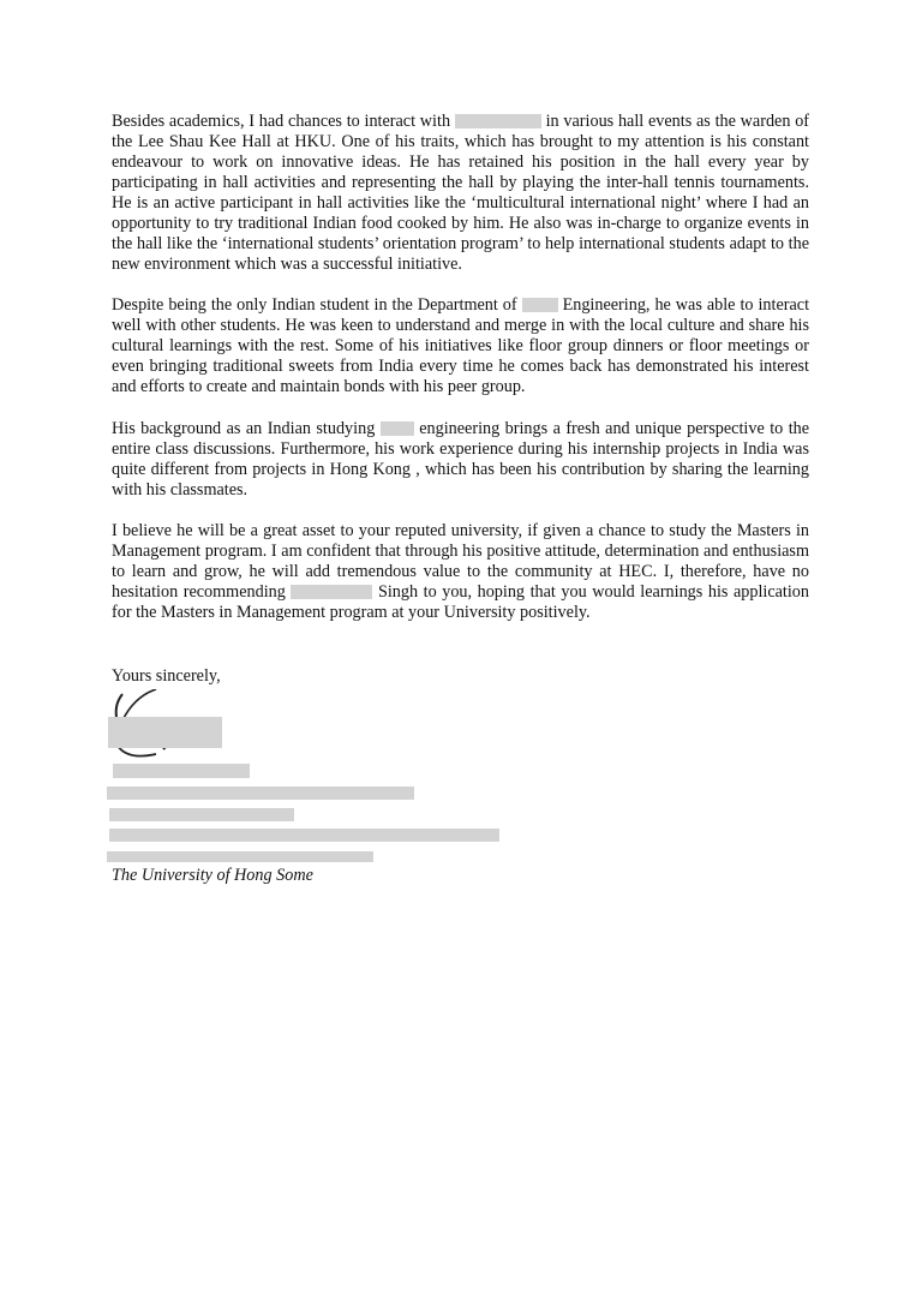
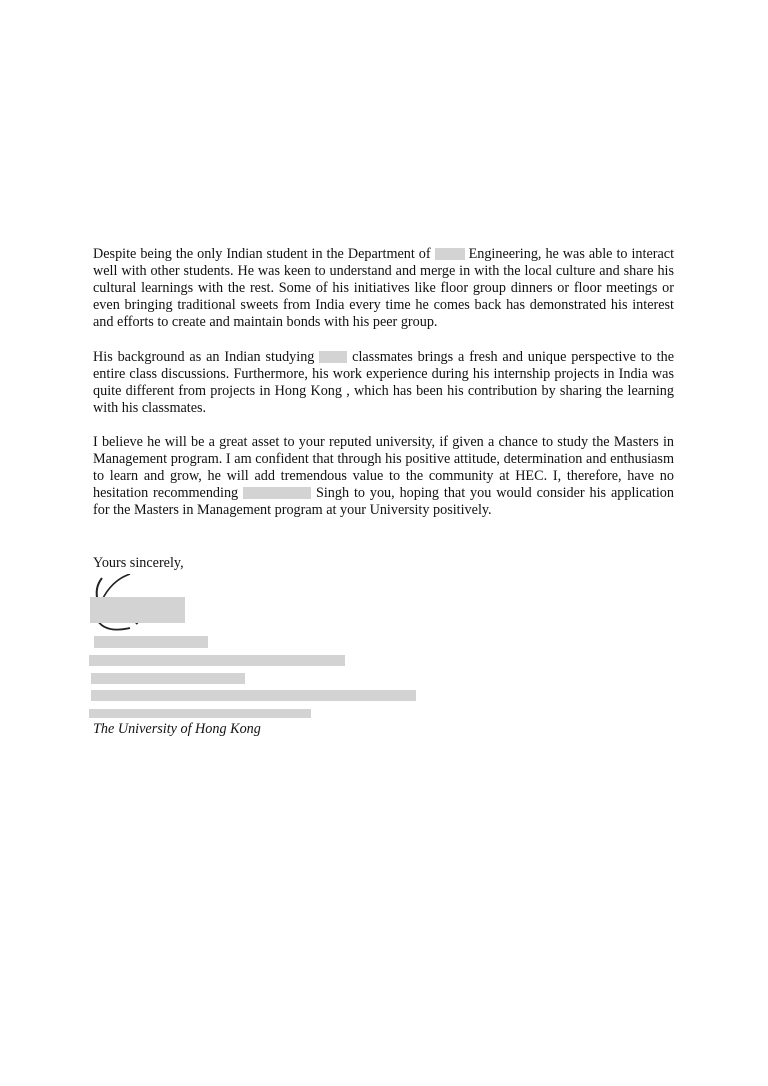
- Besides academics, I had chances to interact with in various hall events as the warden of the Lee Shau Kee Hall at HKU. One of his traits, which has brought to my attention is his constant endeavour to work on innovative ideas. He has retained his position in the hall every year by participating in hall activities and representing the hall by playing the inter-hall tennis tournaments. He is an active participant in hall activities like the ‘multicultural international night’ where I had an opportunity to try traditional Indian food cooked by him. He also was in-charge to organize events in the hall like the ‘international students’ orientation program’ to help international students adapt to the new environment which was a successful initiative.
  Despite being the only Indian student in the Department of Engineering, he was able to interact well with other students. He was keen to understand and merge in with the local culture and share his cultural learnings with the rest. Some of his initiatives like floor group dinners or floor meetings or even bringing traditional sweets from India every time he comes back has demonstrated his interest and efforts to create and maintain bonds with his peer group.
- His background as an Indian studying engineering brings a fresh and unique perspective to the entire class discussions. Furthermore, his work experience during his internship projects in India was quite different from projects in Hong Kong , which has been his contribution by sharing the learning with his classmates.
+ His background as an Indian studying classmates brings a fresh and unique perspective to the entire class discussions. Furthermore, his work experience during his internship projects in India was quite different from projects in Hong Kong , which has been his contribution by sharing the learning with his classmates.
- I believe he will be a great asset to your reputed university, if given a chance to study the Masters in Management program. I am confident that through his positive attitude, determination and enthusiasm to learn and grow, he will add tremendous value to the community at HEC. I, therefore, have no hesitation recommending Singh to you, hoping that you would learnings his application for the Masters in Management program at your University positively.
+ I believe he will be a great asset to your reputed university, if given a chance to study the Masters in Management program. I am confident that through his positive attitude, determination and enthusiasm to learn and grow, he will add tremendous value to the community at HEC. I, therefore, have no hesitation recommending Singh to you, hoping that you would consider his application for the Masters in Management program at your University positively.
  Yours sincerely,
- The University of Hong Some
+ The University of Hong Kong
